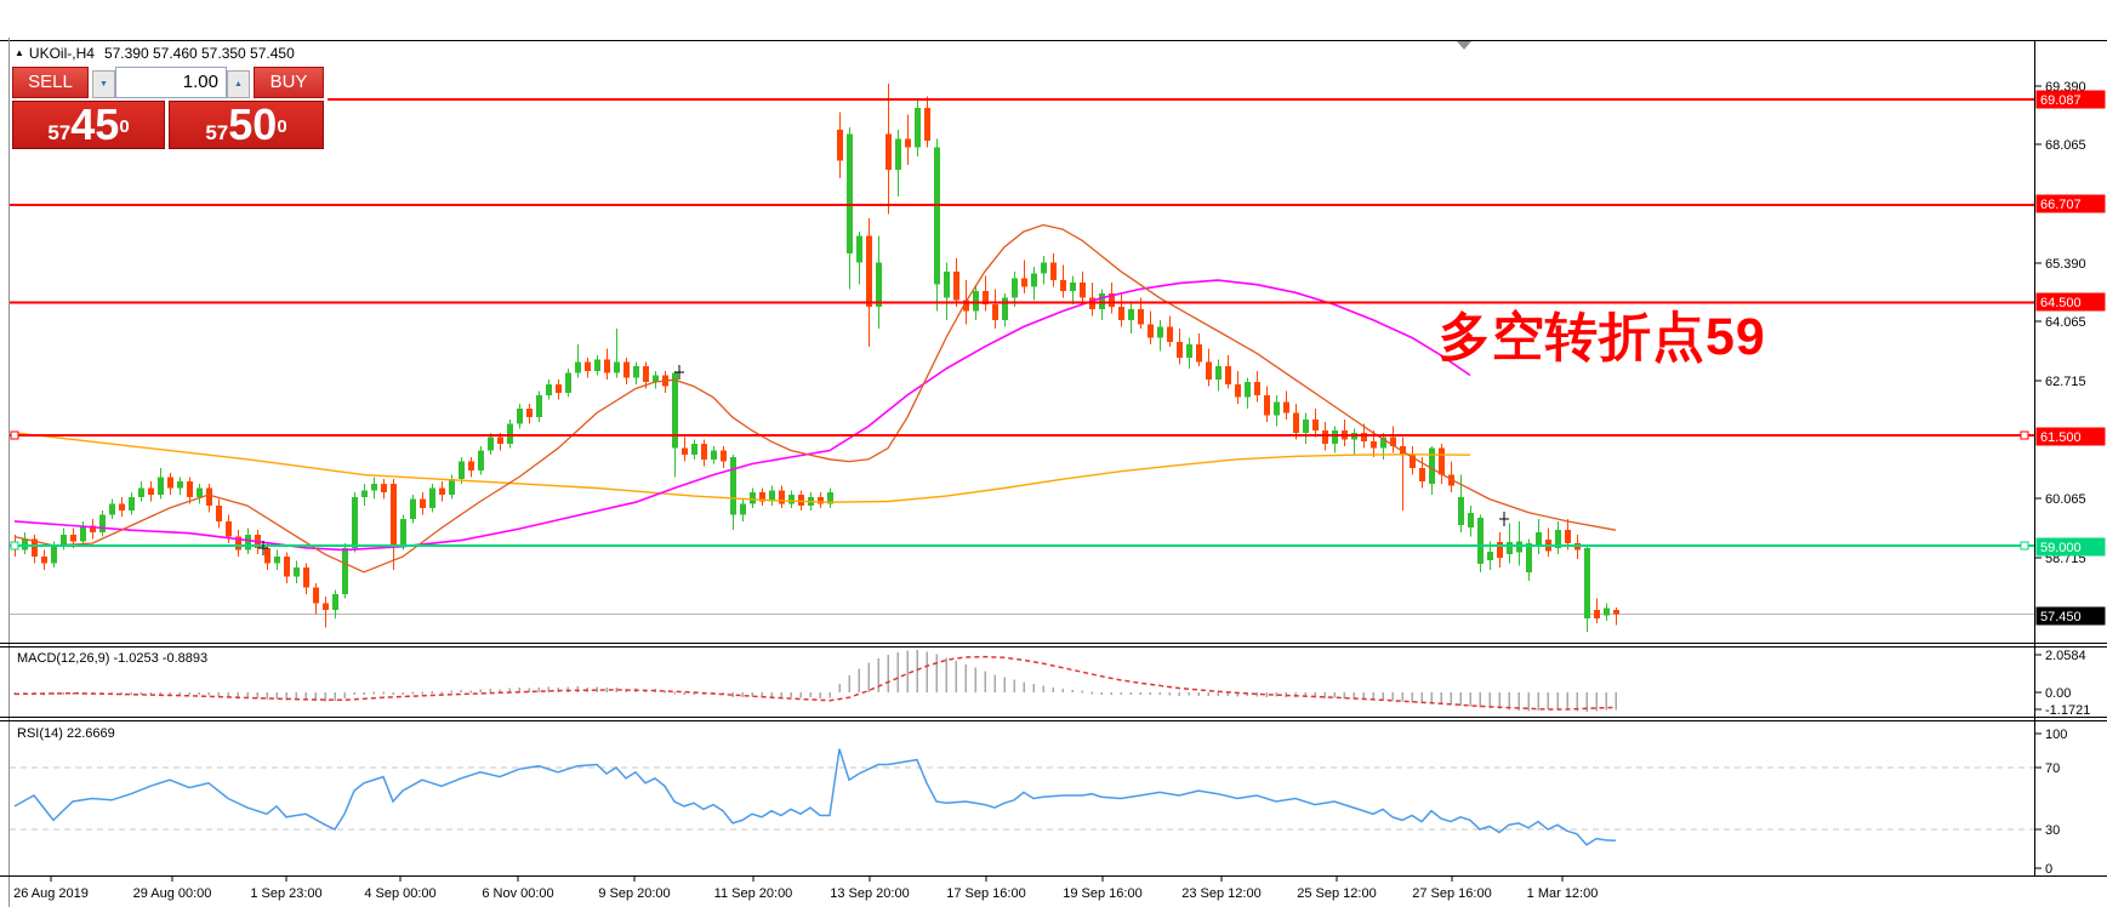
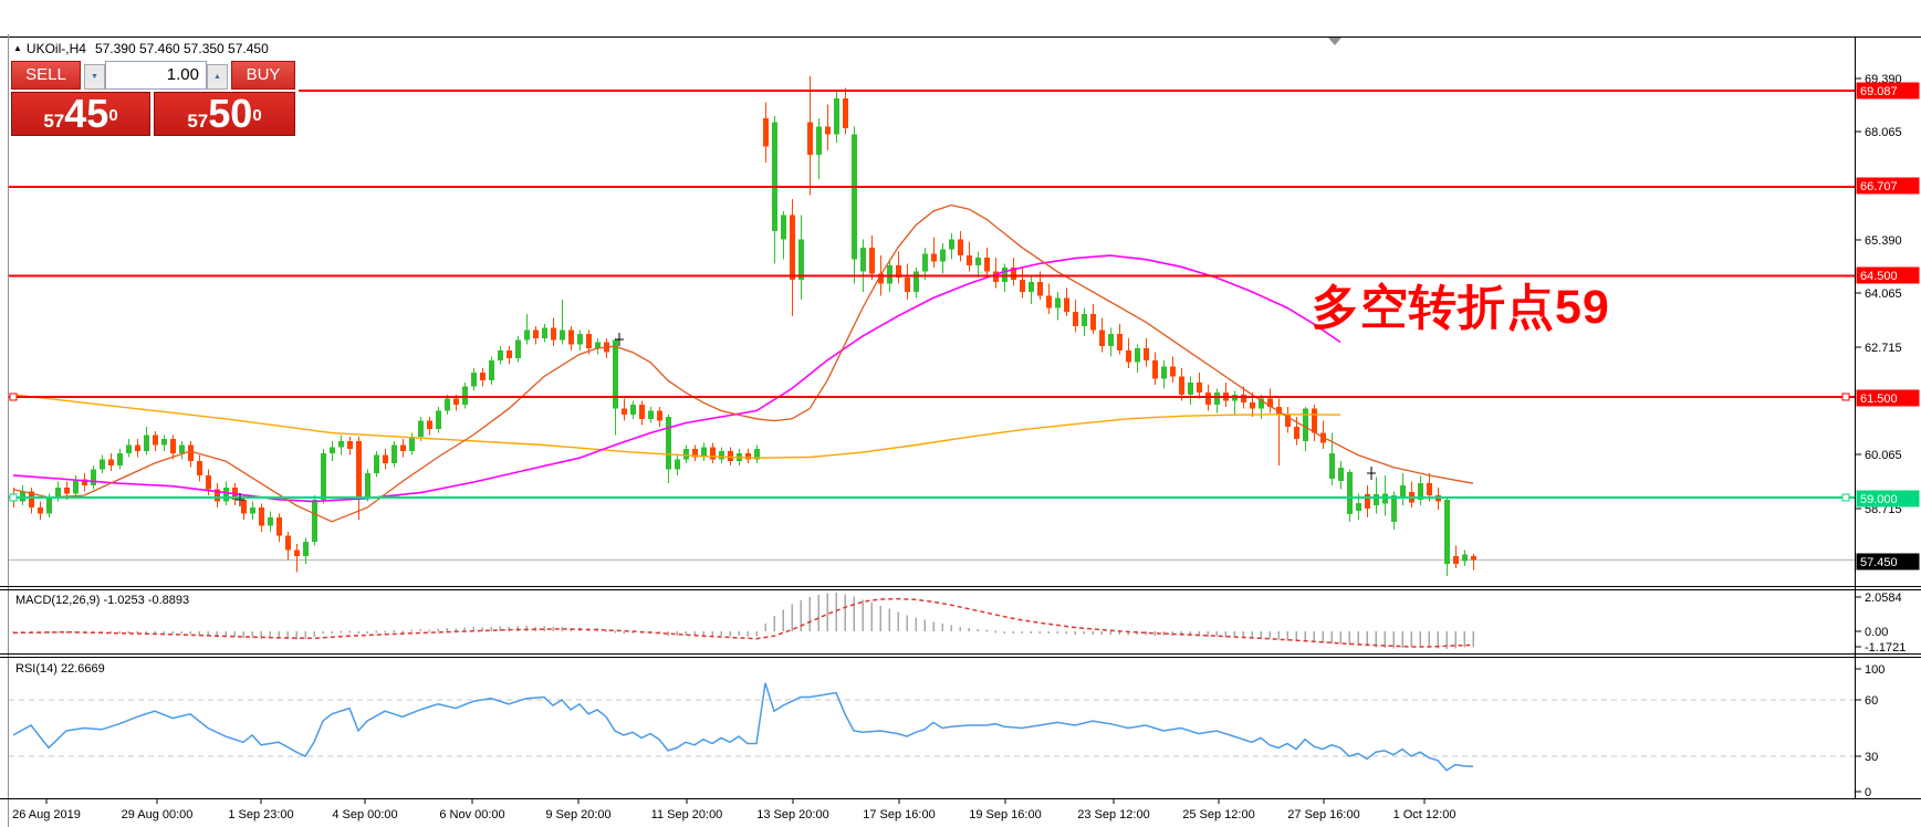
  69.390
  68.065
  65.390
  64.065
  62.715
  60.065
  58.715
  2.0584
  0.00
  -1.1721
  100
- 70
+ 60
  30
  0
  69.087
  66.707
  64.500
  61.500
  59.000
  57.450
  26 Aug 2019
  29 Aug 00:00
  1 Sep 23:00
  4 Sep 00:00
  6 Nov 00:00
  9 Sep 20:00
  11 Sep 20:00
  13 Sep 20:00
  17 Sep 16:00
  19 Sep 16:00
  23 Sep 12:00
  25 Sep 12:00
  27 Sep 16:00
- 1 Mar 12:00
+ 1 Oct 12:00
  ▲ UKOil-,H4 57.390 57.460 57.350 57.450
  SELL
  1.00
  BUY
  57
  45
  0
  57
  50
  0
  MACD(12,26,9) -1.0253 -0.8893
  RSI(14) 22.6669
  多空转折点59
